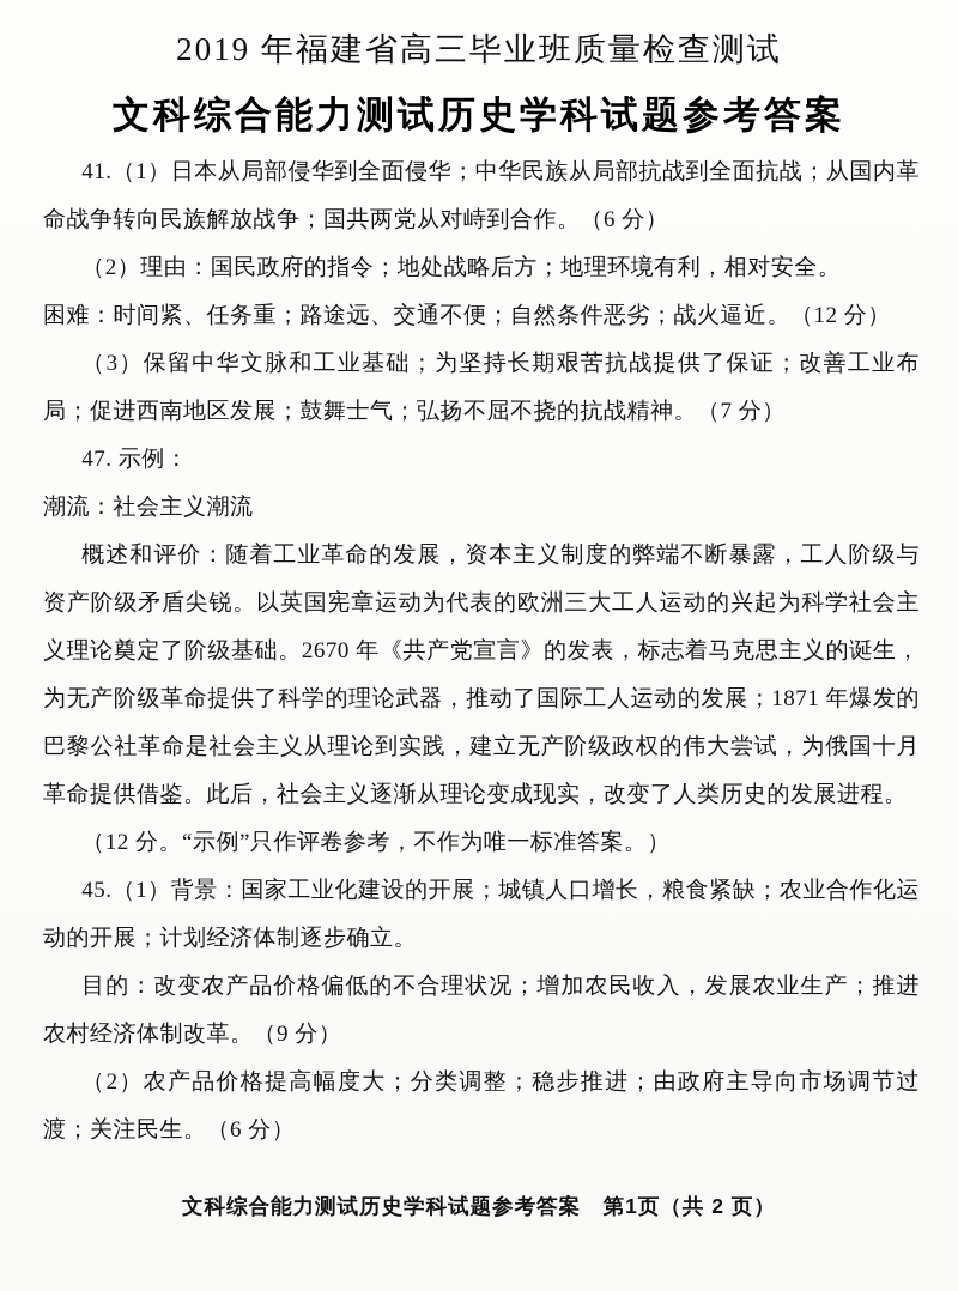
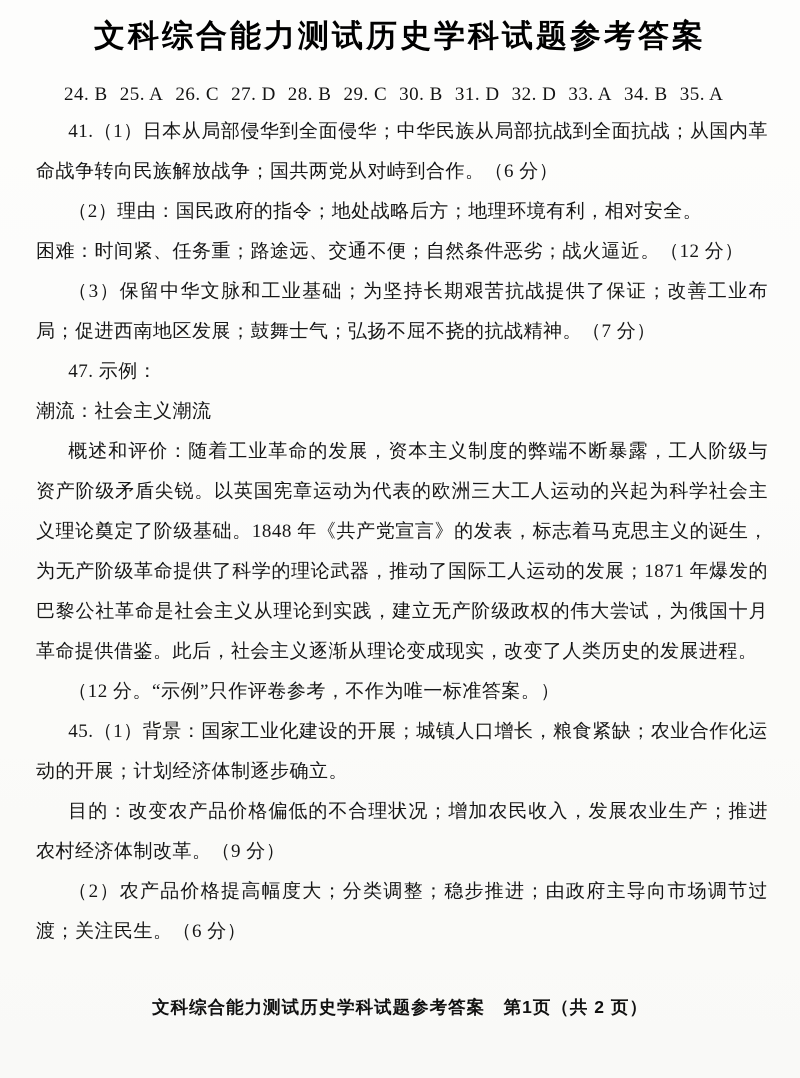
- 2019 年福建省高三毕业班质量检查测试
  文科综合能力测试历史学科试题参考答案
+ 24. B
+ 25. A
+ 26. C
+ 27. D
+ 28. B
+ 29. C
+ 30. B
+ 31. D
+ 32. D
+ 33. A
+ 34. B
+ 35. A
  41.（1）日本从局部侵华到全面侵华；中华民族从局部抗战到全面抗战；从国内革命战争转向民族解放战争；国共两党从对峙到合作。（6 分）
  （2）理由：国民政府的指令；地处战略后方；地理环境有利，相对安全。
  困难：时间紧、任务重；路途远、交通不便；自然条件恶劣；战火逼近。（12 分）
  （3）保留中华文脉和工业基础；为坚持长期艰苦抗战提供了保证；改善工业布局；促进西南地区发展；鼓舞士气；弘扬不屈不挠的抗战精神。（7 分）
  47. 示例：
  潮流：社会主义潮流
- 概述和评价：随着工业革命的发展，资本主义制度的弊端不断暴露，工人阶级与资产阶级矛盾尖锐。以英国宪章运动为代表的欧洲三大工人运动的兴起为科学社会主义理论奠定了阶级基础。2670 年《共产党宣言》的发表，标志着马克思主义的诞生，为无产阶级革命提供了科学的理论武器，推动了国际工人运动的发展；1871 年爆发的巴黎公社革命是社会主义从理论到实践，建立无产阶级政权的伟大尝试，为俄国十月革命提供借鉴。此后，社会主义逐渐从理论变成现实，改变了人类历史的发展进程。
+ 概述和评价：随着工业革命的发展，资本主义制度的弊端不断暴露，工人阶级与资产阶级矛盾尖锐。以英国宪章运动为代表的欧洲三大工人运动的兴起为科学社会主义理论奠定了阶级基础。1848 年《共产党宣言》的发表，标志着马克思主义的诞生，为无产阶级革命提供了科学的理论武器，推动了国际工人运动的发展；1871 年爆发的巴黎公社革命是社会主义从理论到实践，建立无产阶级政权的伟大尝试，为俄国十月革命提供借鉴。此后，社会主义逐渐从理论变成现实，改变了人类历史的发展进程。
  （12 分。“示例”只作评卷参考，不作为唯一标准答案。）
  45.（1）背景：国家工业化建设的开展；城镇人口增长，粮食紧缺；农业合作化运动的开展；计划经济体制逐步确立。
  目的：改变农产品价格偏低的不合理状况；增加农民收入，发展农业生产；推进农村经济体制改革。（9 分）
  （2）农产品价格提高幅度大；分类调整；稳步推进；由政府主导向市场调节过渡；关注民生。（6 分）
  文科综合能力测试历史学科试题参考答案 第1页（共 2 页）
